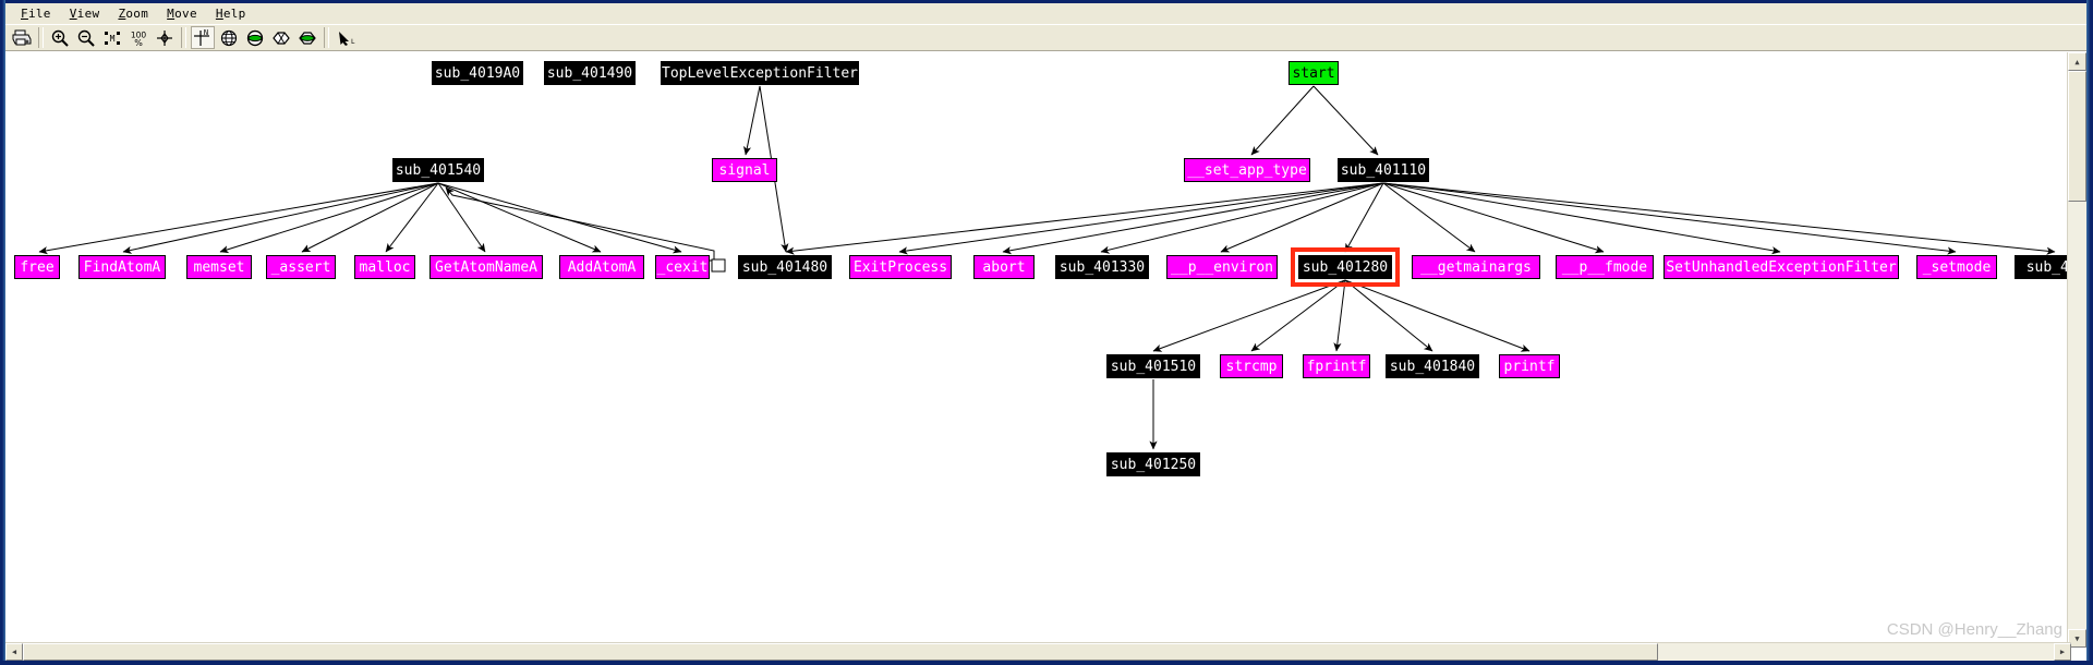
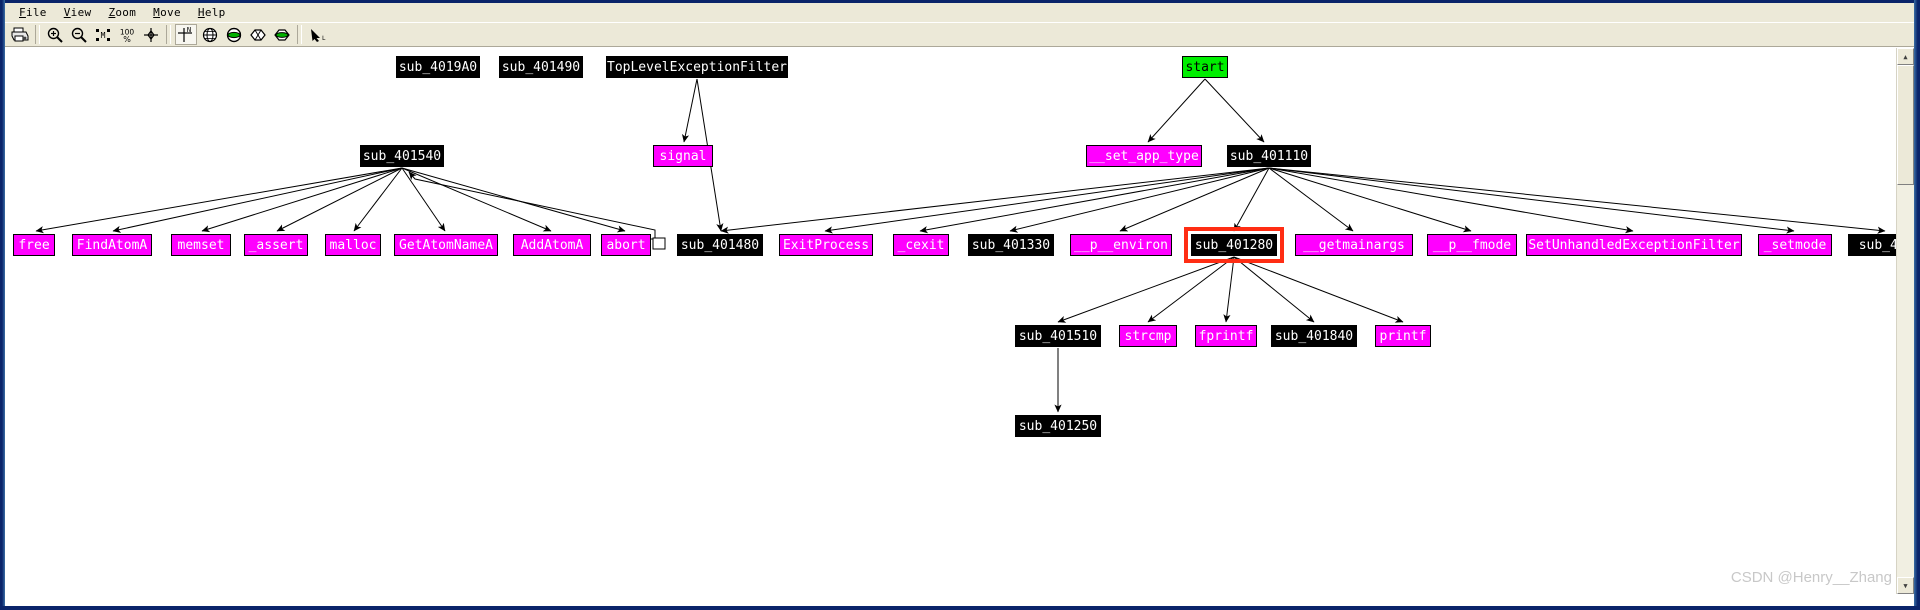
  File
  View
  Zoom
  Move
  Help
  M
  100
  %
  N
  sub_4019A0
  sub_401490
  TopLevelExceptionFilter
  start
  sub_401540
  signal
  __set_app_type
  sub_401110
  free
  FindAtomA
  memset
  _assert
  malloc
  GetAtomNameA
  AddAtomA
- _cexit
+ abort
  sub_401480
  ExitProcess
- abort
+ _cexit
  sub_401330
  __p__environ
  sub_401280
  __getmainargs
  __p__fmode
  SetUnhandledExceptionFilter
  _setmode
  sub_401510
  strcmp
  fprintf
  sub_401840
  printf
  sub_401250
  ▲
  ▼
- ◀
- ▶
  CSDN @Henry__Zhang
